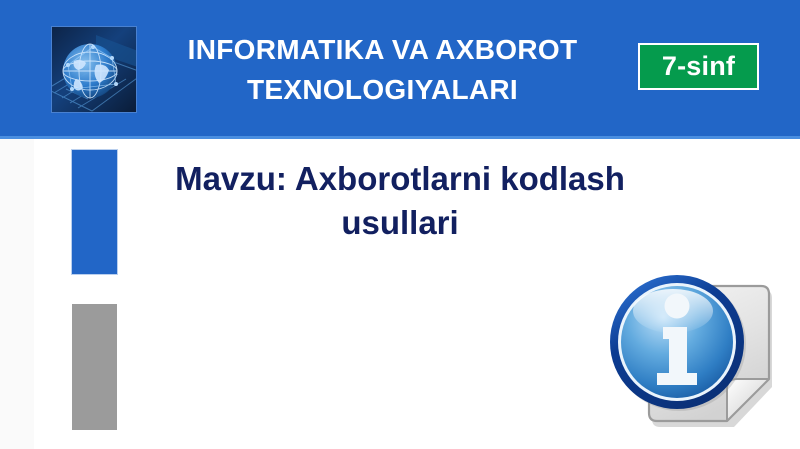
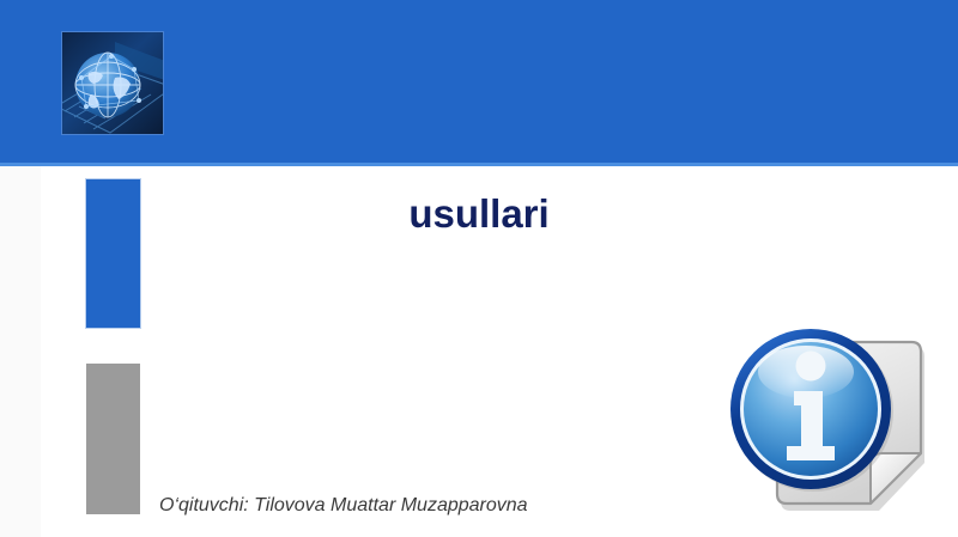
- INFORMATIKA VA AXBOROT
- TEXNOLOGIYALARI
- 7-sinf
- Mavzu: Axborotlarni kodlash
  usullari
+ O‘qituvchi: Tilovova Muattar Muzapparovna
